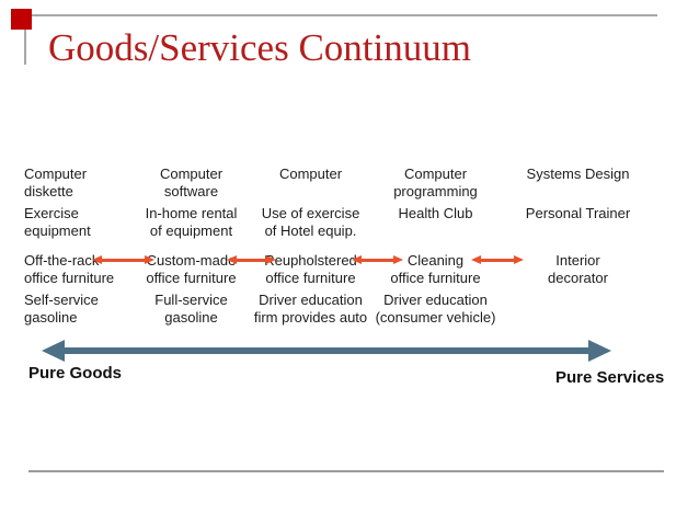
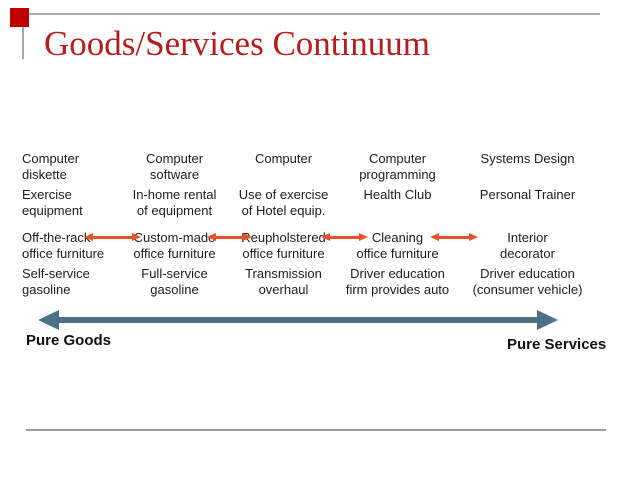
  Goods/Services Continuum
  Computer
  diskette
  Computer
  software
  Computer
  Computer
  programming
  Systems Design
  Exercise
  equipment
  In-home rental
  of equipment
  Use of exercise
  of Hotel equip.
  Health Club
  Personal Trainer
  Off-the-rac
  office furniture
  ustom-mad
  office furniture
  eupholstere
  office furniture
  Cleaning
  office furniture
  Interior
  decorator
  Self-service
  gasoline
  Full-service
  gasoline
+ Transmission
+ overhaul
  Driver education
  firm provides auto
  Driver education
  (consumer vehicle)
  Pure Goods
  Pure Services
